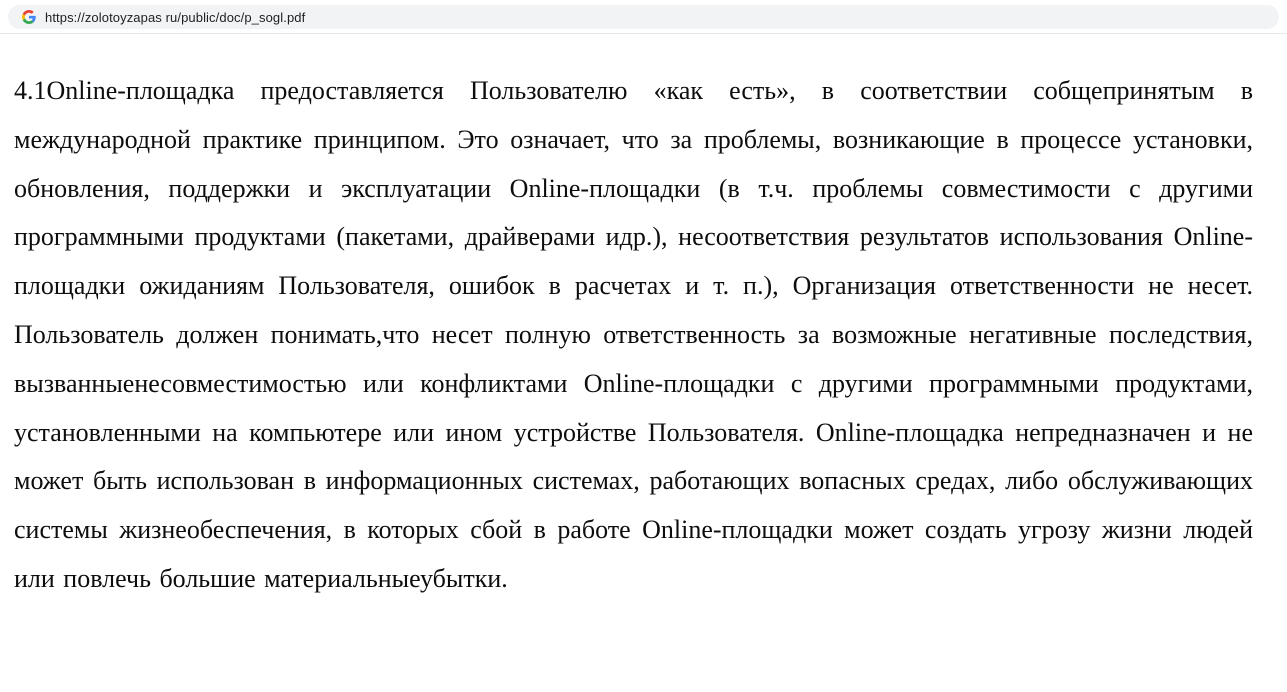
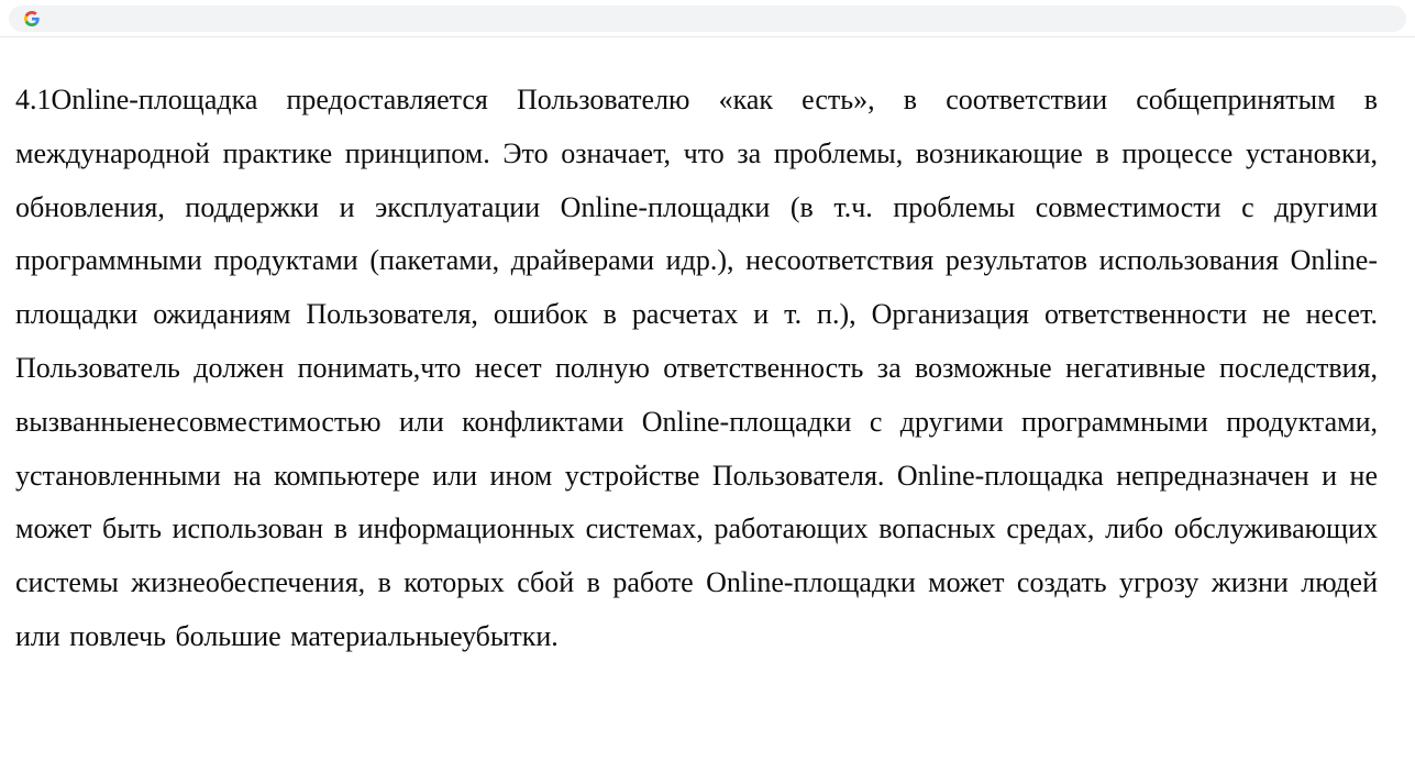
- https://zolotoyzapas ru/public/doc/p_sogl.pdf
  4.1Online-площадка предоставляется Пользователю «как есть», в соответствии собщепринятым в международной практике принципом. Это означает, что за проблемы, возникающие в процессе установки, обновления, поддержки и эксплуатации Online-площадки (в т.ч. проблемы совместимости с другими программными продуктами (пакетами, драйверами идр.), несоответствия результатов использования Online-площадки ожиданиям Пользователя, ошибок в расчетах и т. п.), Организация ответственности не несет. Пользователь должен понимать,что несет полную ответственность за возможные негативные последствия, вызванныенесовместимостью или конфликтами Online-площадки с другими программными продуктами, установленными на компьютере или ином устройстве Пользователя. Online-площадка непредназначен и не может быть использован в информационных системах, работающих вопасных средах, либо обслуживающих системы жизнеобеспечения, в которых сбой в работе Online-площадки может создать угрозу жизни людей или повлечь большие материальныеубытки.
